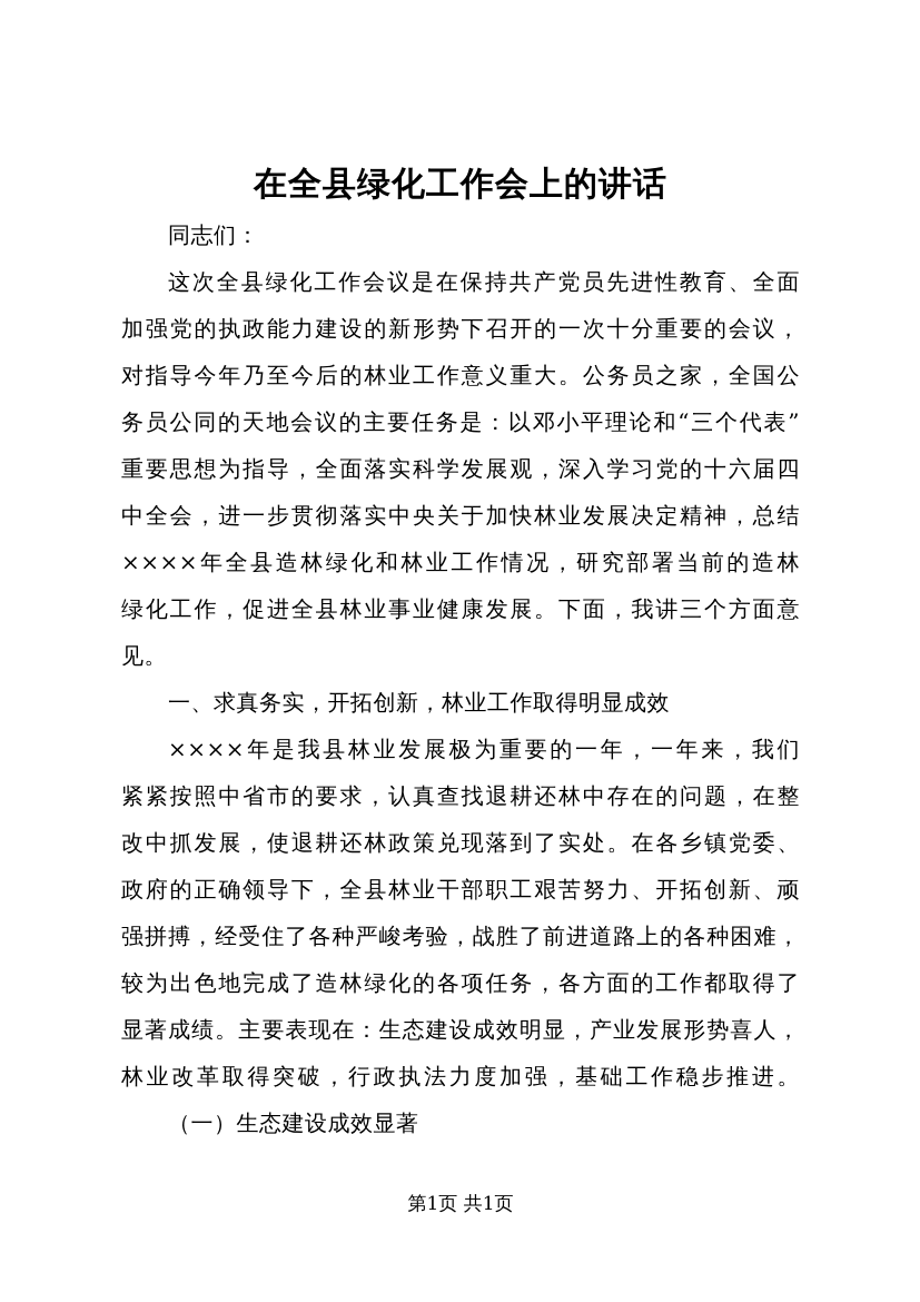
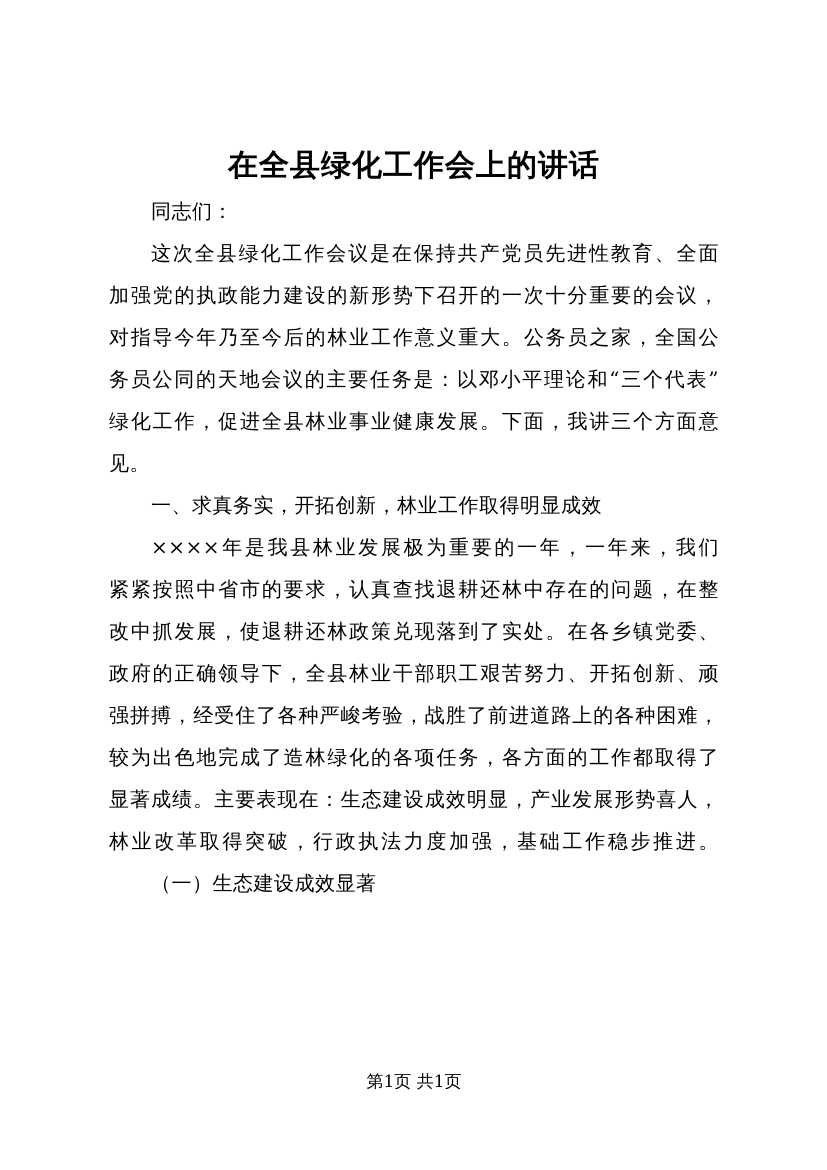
  在全县绿化工作会上的讲话
  同志们：
  这次全县绿化工作会议是在保持共产党员先进性教育、全面
  加强党的执政能力建设的新形势下召开的一次十分重要的会议，
  对指导今年乃至今后的林业工作意义重大。公务员之家，全国公
  务员公同的天地会议的主要任务是：以邓小平理论和“三个代表”
- 重要思想为指导，全面落实科学发展观，深入学习党的十六届四
- 中全会，进一步贯彻落实中央关于加快林业发展决定精神，总结
- ××××年全县造林绿化和林业工作情况，研究部署当前的造林
  绿化工作，促进全县林业事业健康发展。下面，我讲三个方面意
  见。
  一、求真务实，开拓创新，林业工作取得明显成效
  ××××年是我县林业发展极为重要的一年，一年来，我们
  紧紧按照中省市的要求，认真查找退耕还林中存在的问题，在整
  改中抓发展，使退耕还林政策兑现落到了实处。在各乡镇党委、
  政府的正确领导下，全县林业干部职工艰苦努力、开拓创新、顽
  强拼搏，经受住了各种严峻考验，战胜了前进道路上的各种困难，
  较为出色地完成了造林绿化的各项任务，各方面的工作都取得了
  显著成绩。主要表现在：生态建设成效明显，产业发展形势喜人，
  林业改革取得突破，行政执法力度加强，基础工作稳步推进。
  （一）生态建设成效显著
  第1页 共1页
